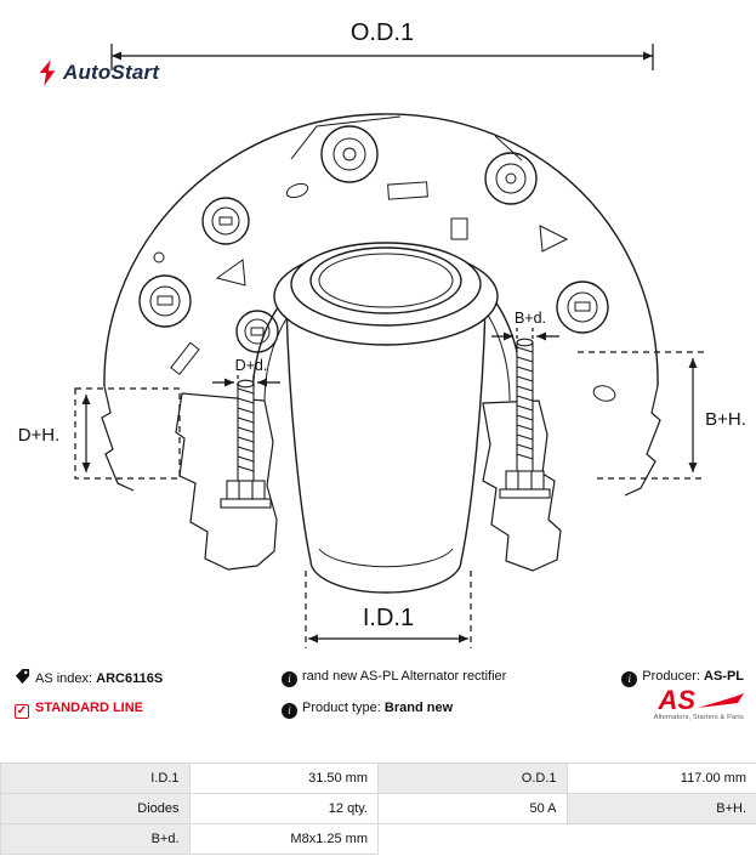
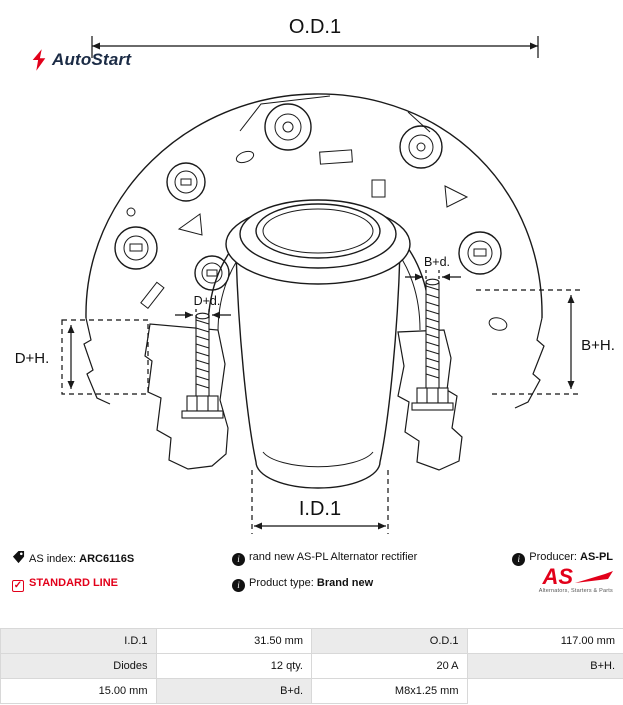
  O.D.1
  D+H.
  B+H.
  D+d.
  B+d.
  I.D.1
  AutoStart
  AS index: ARC6116S
  i rand new AS-PL Alternator rectifier
  i Producer: AS-PL
  ✓ STANDARD LINE
  i Product type: Brand new
  AS
  I.D.1
  31.50 mm
  O.D.1
  117.00 mm
  Diodes
  12 qty.
- 50 A
+ 20 A
  B+H.
+ 15.00 mm
  B+d.
  M8x1.25 mm
